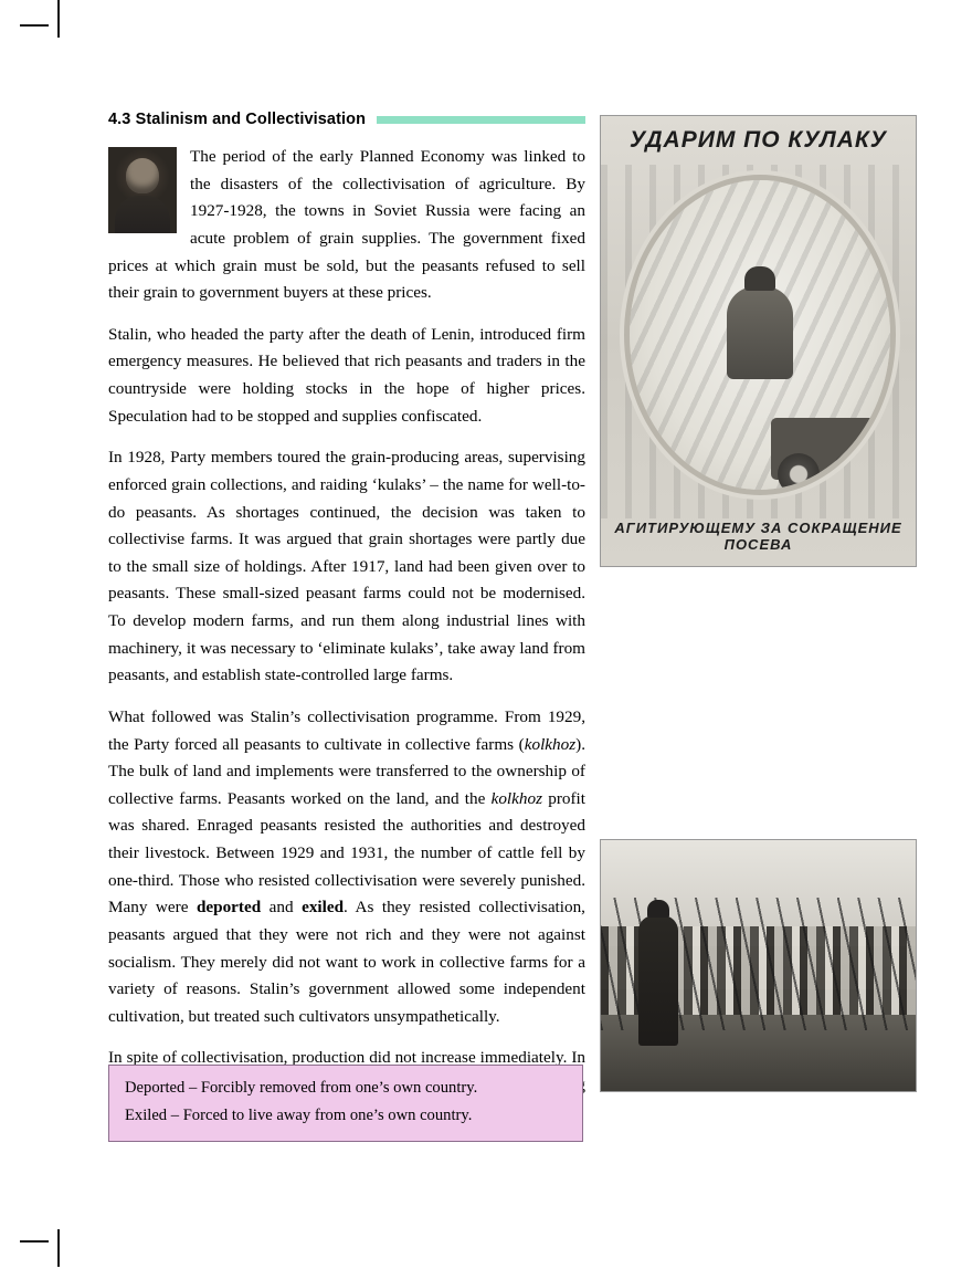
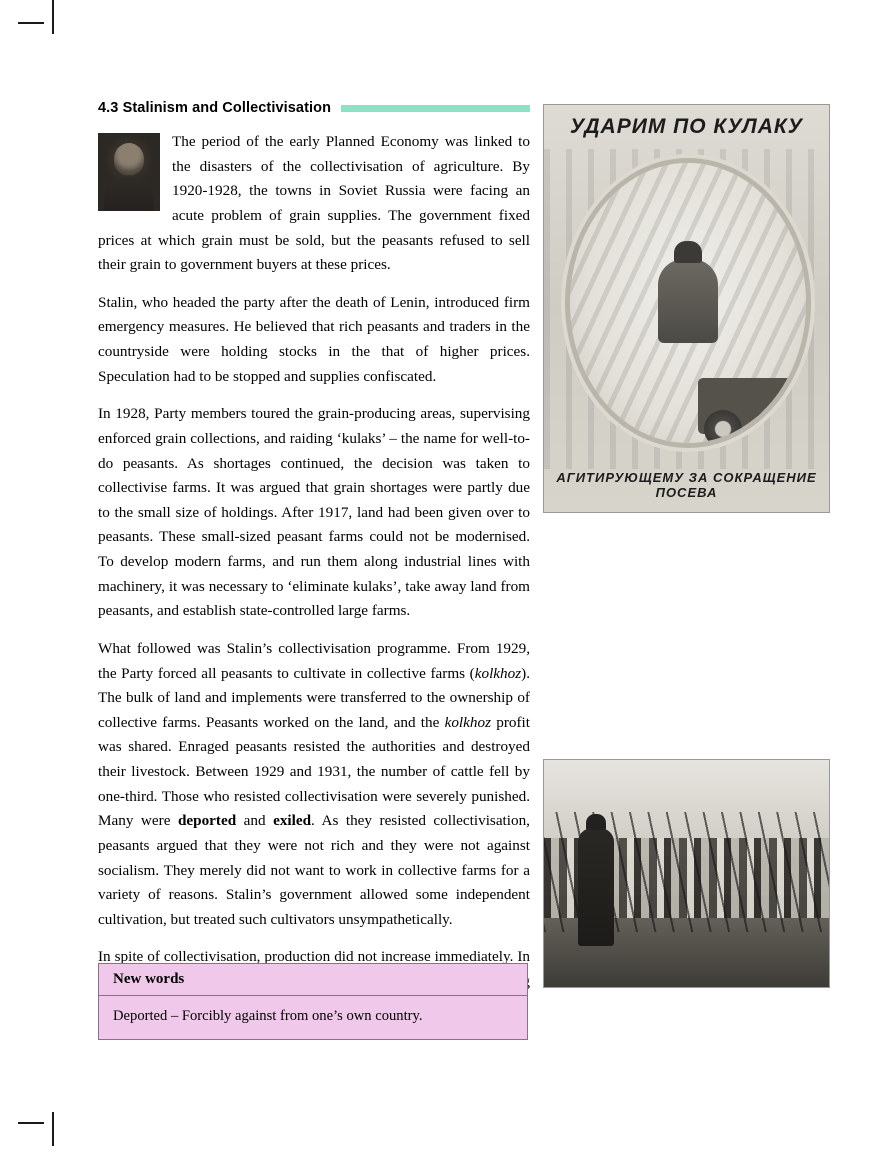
  4.3 Stalinism and Collectivisation
- The period of the early Planned Economy was linked to the disasters of the collectivisation of agriculture. By 1927-1928, the towns in Soviet Russia were facing an acute problem of grain supplies. The government fixed prices at which grain must be sold, but the peasants refused to sell their grain to government buyers at these prices.
+ The period of the early Planned Economy was linked to the disasters of the collectivisation of agriculture. By 1920-1928, the towns in Soviet Russia were facing an acute problem of grain supplies. The government fixed prices at which grain must be sold, but the peasants refused to sell their grain to government buyers at these prices.
- Stalin, who headed the party after the death of Lenin, introduced firm emergency measures. He believed that rich peasants and traders in the countryside were holding stocks in the hope of higher prices. Speculation had to be stopped and supplies confiscated.
+ Stalin, who headed the party after the death of Lenin, introduced firm emergency measures. He believed that rich peasants and traders in the countryside were holding stocks in the that of higher prices. Speculation had to be stopped and supplies confiscated.
  In 1928, Party members toured the grain-producing areas, supervising enforced grain collections, and raiding ‘kulaks’ – the name for well-to-do peasants. As shortages continued, the decision was taken to collectivise farms. It was argued that grain shortages were partly due to the small size of holdings. After 1917, land had been given over to peasants. These small-sized peasant farms could not be modernised. To develop modern farms, and run them along industrial lines with machinery, it was necessary to ‘eliminate kulaks’, take away land from peasants, and establish state-controlled large farms.
  What followed was Stalin’s collectivisation programme. From 1929, the Party forced all peasants to cultivate in collective farms (kolkhoz). The bulk of land and implements were transferred to the ownership of collective farms. Peasants worked on the land, and the kolkhoz profit was shared. Enraged peasants resisted the authorities and destroyed their livestock. Between 1929 and 1931, the number of cattle fell by one-third. Those who resisted collectivisation were severely punished. Many were deported and exiled. As they resisted collectivisation, peasants argued that they were not rich and they were not against socialism. They merely did not want to work in collective farms for a variety of reasons. Stalin’s government allowed some independent cultivation, but treated such cultivators unsympathetically.
+ New words
- Deported – Forcibly removed from one’s own country.
+ Deported – Forcibly against from one’s own country.
- Exiled – Forced to live away from one’s own country.
  УДАРИМ ПО КУЛАКУ
  АГИТИРУЮЩЕМУ ЗА СОКРАЩЕНИЕ ПОСЕВА
